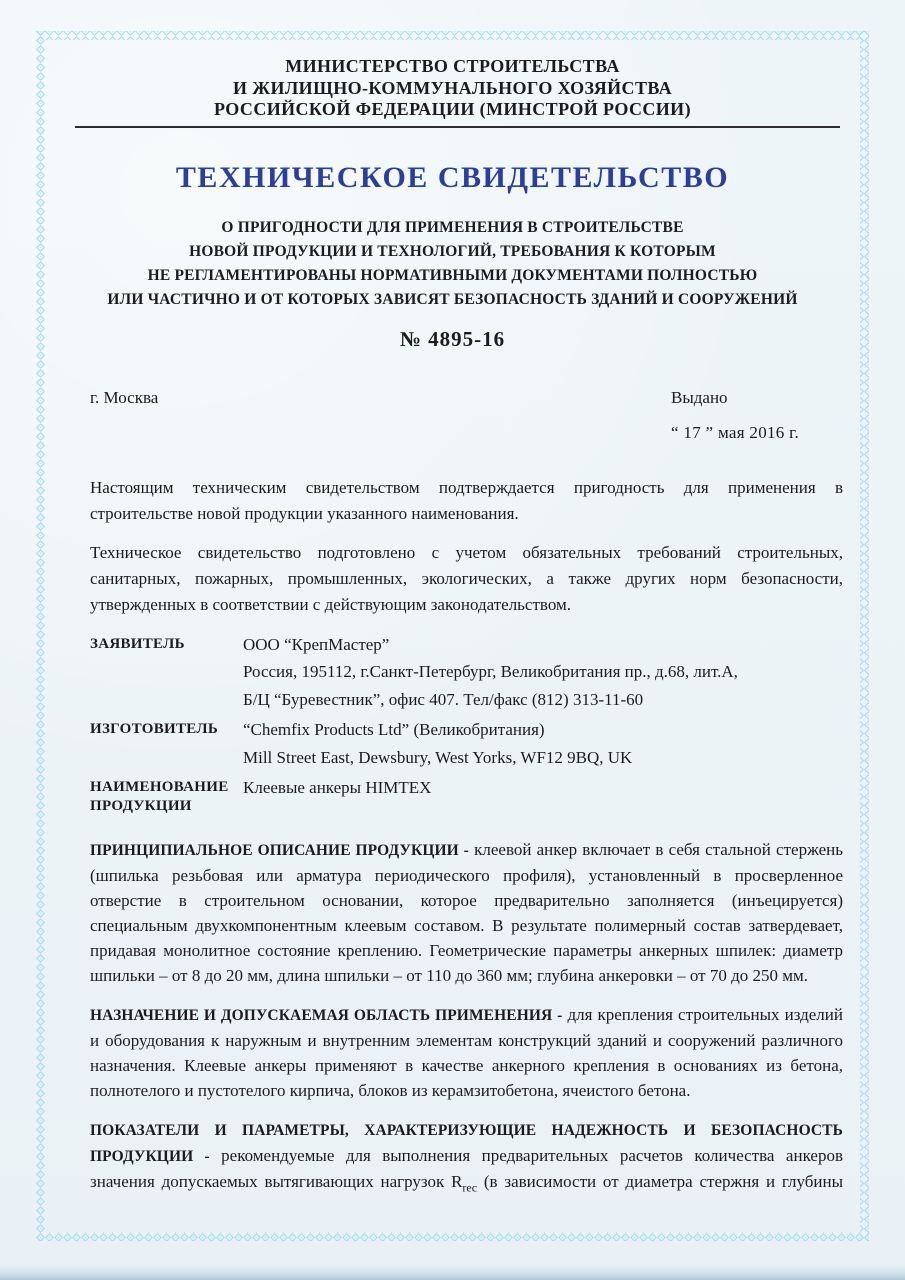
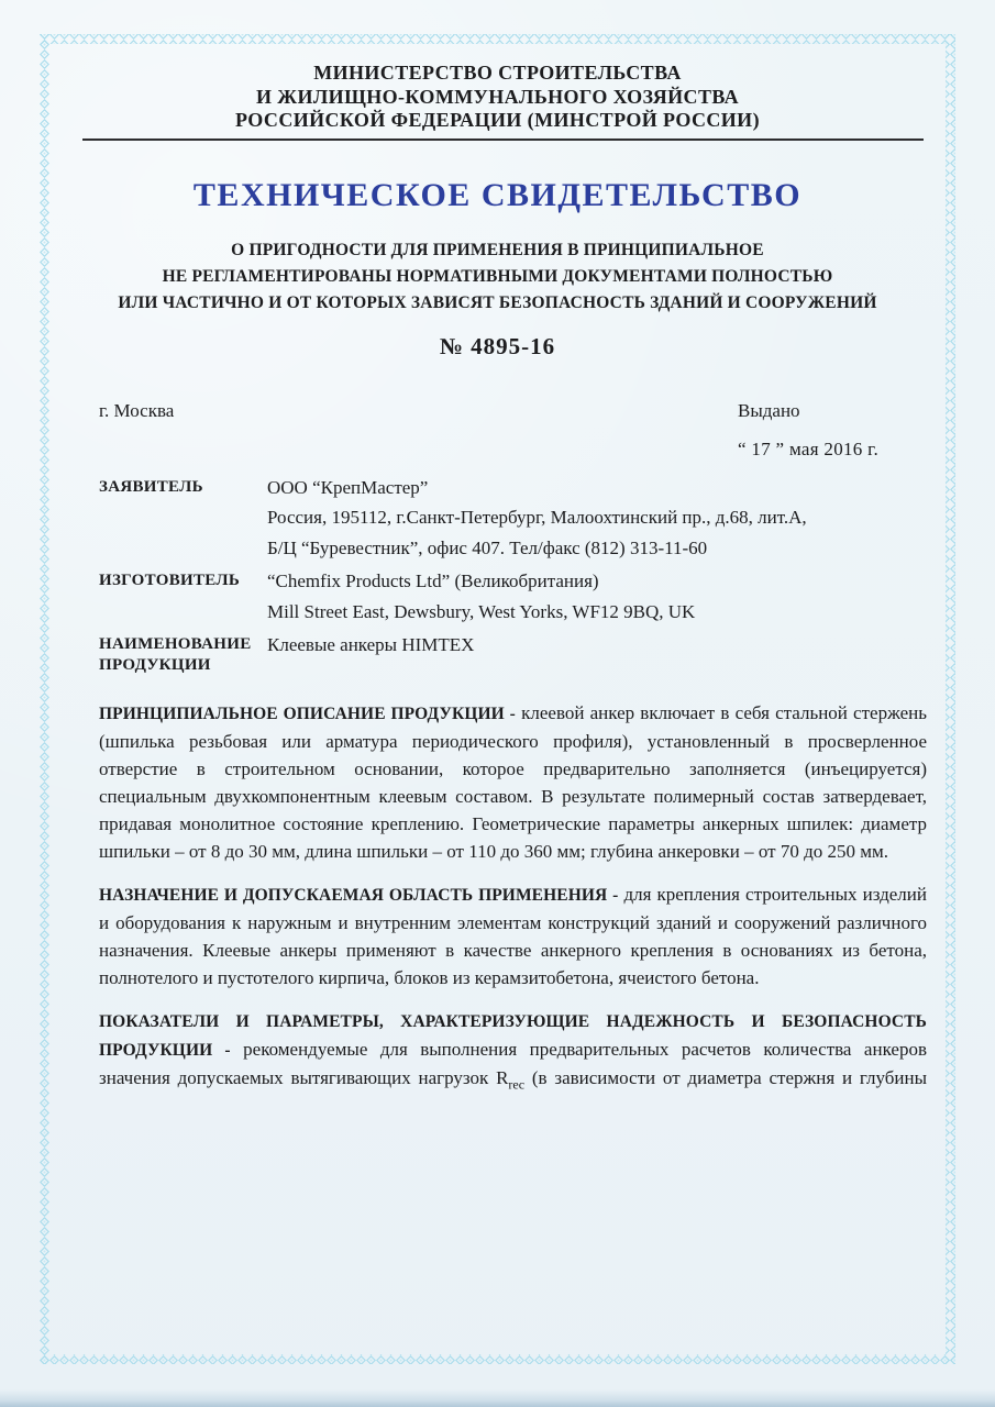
  МИНИСТЕРСТВО СТРОИТЕЛЬСТВА
  И ЖИЛИЩНО-КОММУНАЛЬНОГО ХОЗЯЙСТВА
  РОССИЙСКОЙ ФЕДЕРАЦИИ (МИНСТРОЙ РОССИИ)
  ТЕХНИЧЕСКОЕ СВИДЕТЕЛЬСТВО
- О ПРИГОДНОСТИ ДЛЯ ПРИМЕНЕНИЯ В СТРОИТЕЛЬСТВЕ
+ О ПРИГОДНОСТИ ДЛЯ ПРИМЕНЕНИЯ В ПРИНЦИПИАЛЬНОЕ
- НОВОЙ ПРОДУКЦИИ И ТЕХНОЛОГИЙ, ТРЕБОВАНИЯ К КОТОРЫМ
  НЕ РЕГЛАМЕНТИРОВАНЫ НОРМАТИВНЫМИ ДОКУМЕНТАМИ ПОЛНОСТЬЮ
  ИЛИ ЧАСТИЧНО И ОТ КОТОРЫХ ЗАВИСЯТ БЕЗОПАСНОСТЬ ЗДАНИЙ И СООРУЖЕНИЙ
  № 4895-16
  г. Москва
  Выдано
  “ 17 ” мая 2016 г.
- Настоящим техническим свидетельством подтверждается пригодность для применения в строительстве новой продукции указанного наименования.
- Техническое свидетельство подготовлено с учетом обязательных требований строительных, санитарных, пожарных, промышленных, экологических, а также других норм безопасности, утвержденных в соответствии с действующим законодательством.
  ЗАЯВИТЕЛЬ
  ООО “КрепМастер”
- Россия, 195112, г.Санкт-Петербург, Великобритания пр., д.68, лит.А,
+ Россия, 195112, г.Санкт-Петербург, Малоохтинский пр., д.68, лит.А,
  Б/Ц “Буревестник”, офис 407. Тел/факс (812) 313-11-60
  ИЗГОТОВИТЕЛЬ
  “Chemfix Products Ltd” (Великобритания)
  Mill Street East, Dewsbury, West Yorks, WF12 9BQ, UK
  НАИМЕНОВАНИЕ ПРОДУКЦИИ
  Клеевые анкеры HIMTEX
- ПРИНЦИПИАЛЬНОЕ ОПИСАНИЕ ПРОДУКЦИИ - клеевой анкер включает в себя стальной стержень (шпилька резьбовая или арматура периодического профиля), установленный в просверленное отверстие в строительном основании, которое предварительно заполняется (инъецируется) специальным двухкомпонентным клеевым составом. В результате полимерный состав затвердевает, придавая монолитное состояние креплению. Геометрические параметры анкерных шпилек: диаметр шпильки – от 8 до 20 мм, длина шпильки – от 110 до 360 мм; глубина анкеровки – от 70 до 250 мм.
+ ПРИНЦИПИАЛЬНОЕ ОПИСАНИЕ ПРОДУКЦИИ - клеевой анкер включает в себя стальной стержень (шпилька резьбовая или арматура периодического профиля), установленный в просверленное отверстие в строительном основании, которое предварительно заполняется (инъецируется) специальным двухкомпонентным клеевым составом. В результате полимерный состав затвердевает, придавая монолитное состояние креплению. Геометрические параметры анкерных шпилек: диаметр шпильки – от 8 до 30 мм, длина шпильки – от 110 до 360 мм; глубина анкеровки – от 70 до 250 мм.
  НАЗНАЧЕНИЕ И ДОПУСКАЕМАЯ ОБЛАСТЬ ПРИМЕНЕНИЯ - для крепления строительных изделий и оборудования к наружным и внутренним элементам конструкций зданий и сооружений различного назначения. Клеевые анкеры применяют в качестве анкерного крепления в основаниях из бетона, полнотелого и пустотелого кирпича, блоков из керамзитобетона, ячеистого бетона.
  ПОКАЗАТЕЛИ И ПАРАМЕТРЫ, ХАРАКТЕРИЗУЮЩИЕ НАДЕЖНОСТЬ И БЕЗОПАСНОСТЬ ПРОДУКЦИИ - рекомендуемые для выполнения предварительных расчетов количества анкеров значения допускаемых вытягивающих нагрузок Rrec (в зависимости от диаметра стержня и глубины
